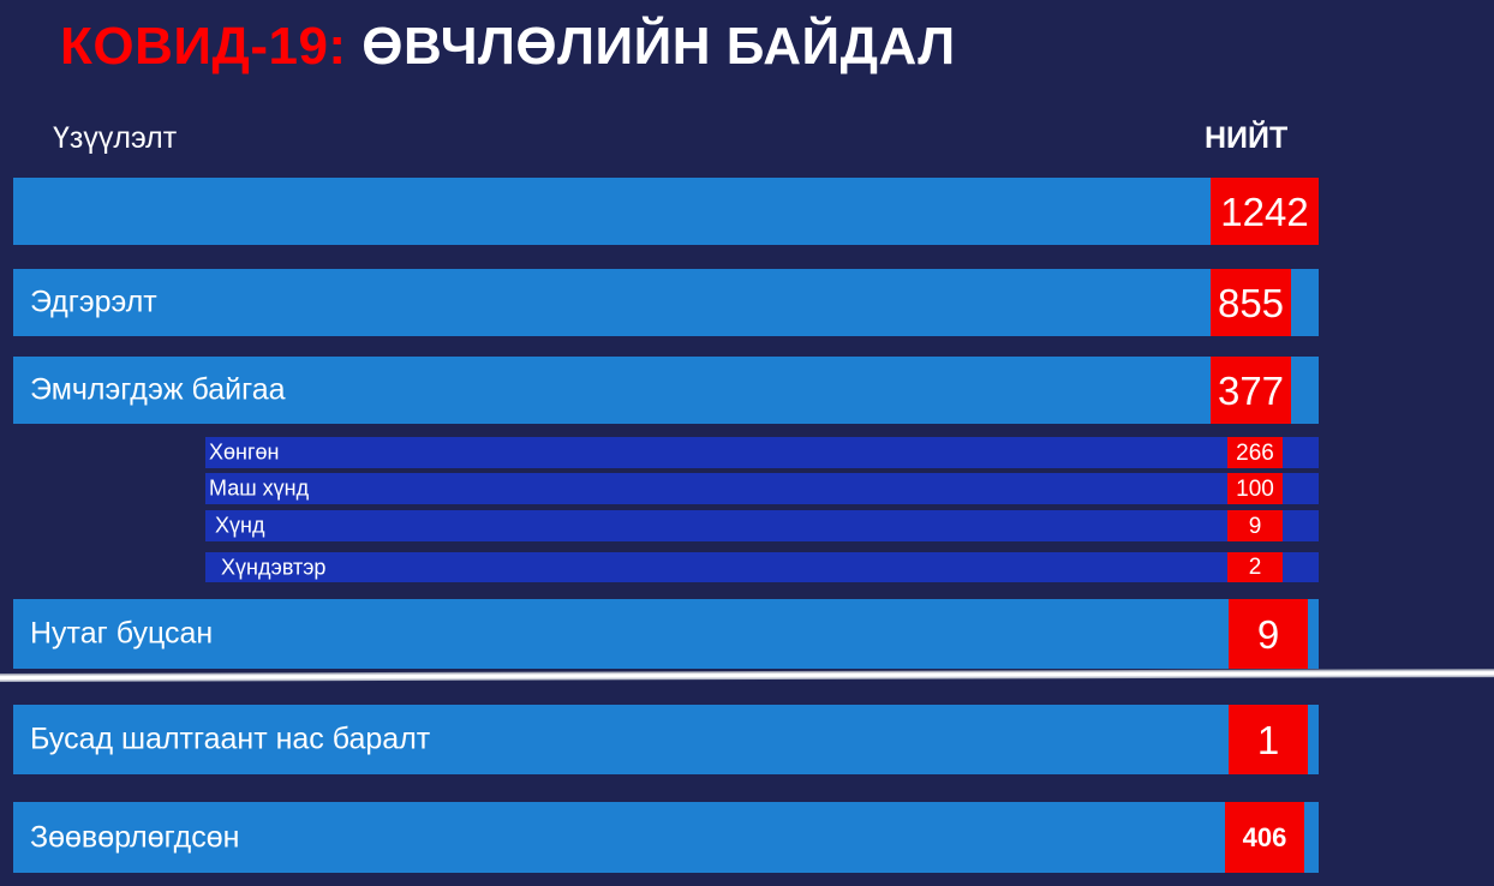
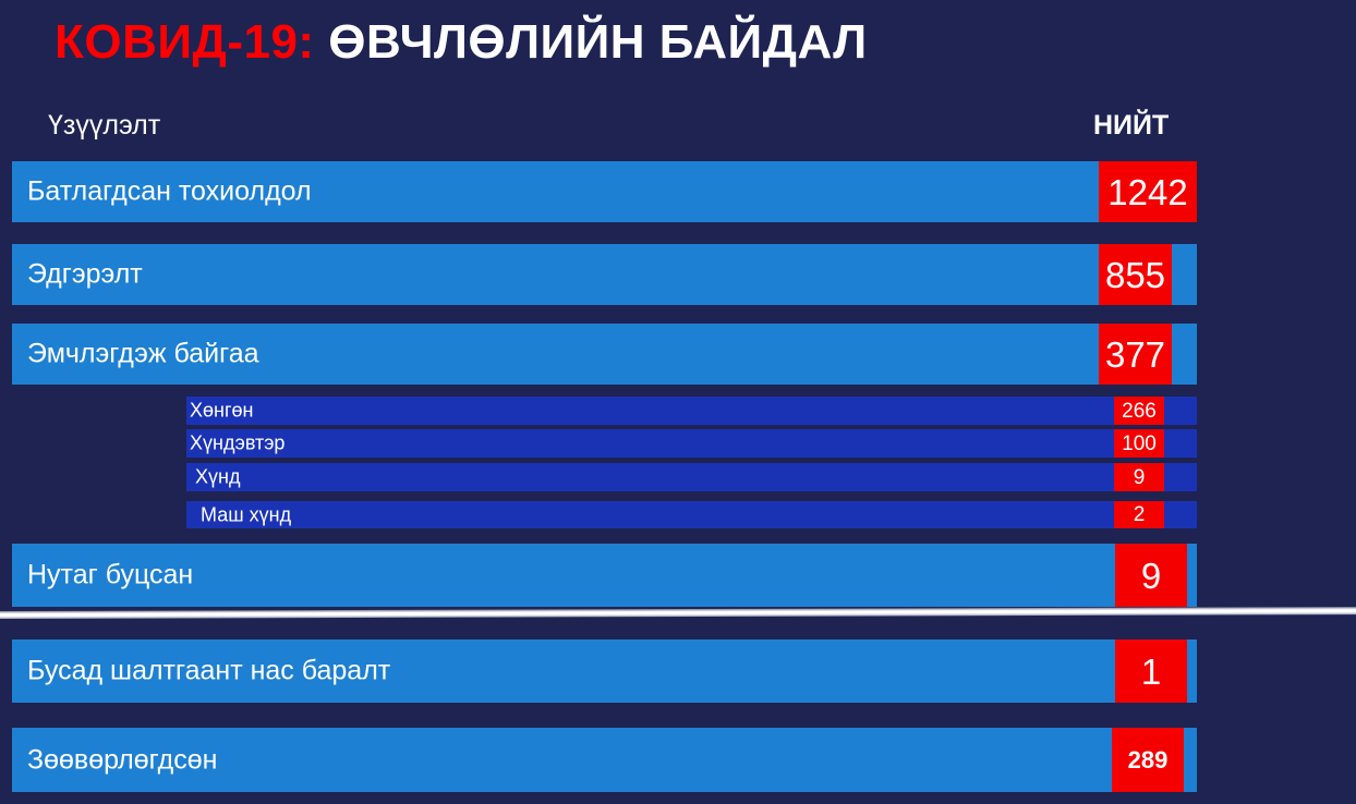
  КОВИД-19: ӨВЧЛӨЛИЙН БАЙДАЛ
  Үзүүлэлт
  НИЙТ
+ Батлагдсан тохиолдол
  1242
  Эдгэрэлт
  855
  Эмчлэгдэж байгаа
  377
  Хөнгөн
  266
- Маш хүнд
+ Хүндэвтэр
  100
  Хүнд
  9
- Хүндэвтэр
+ Маш хүнд
  2
  Нутаг буцсан
  9
  Бусад шалтгаант нас баралт
  1
  Зөөвөрлөгдсөн
- 406
+ 289
